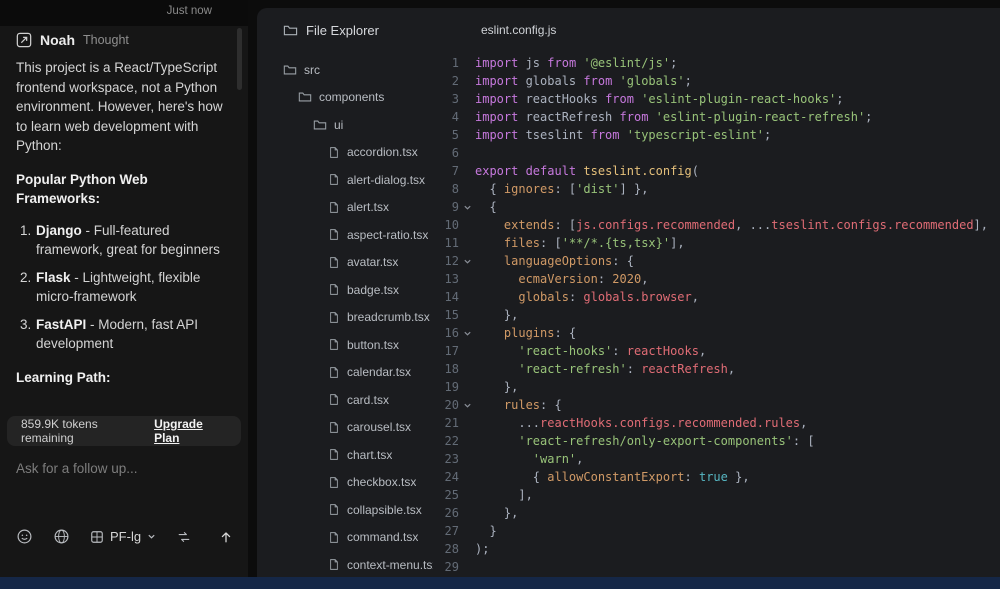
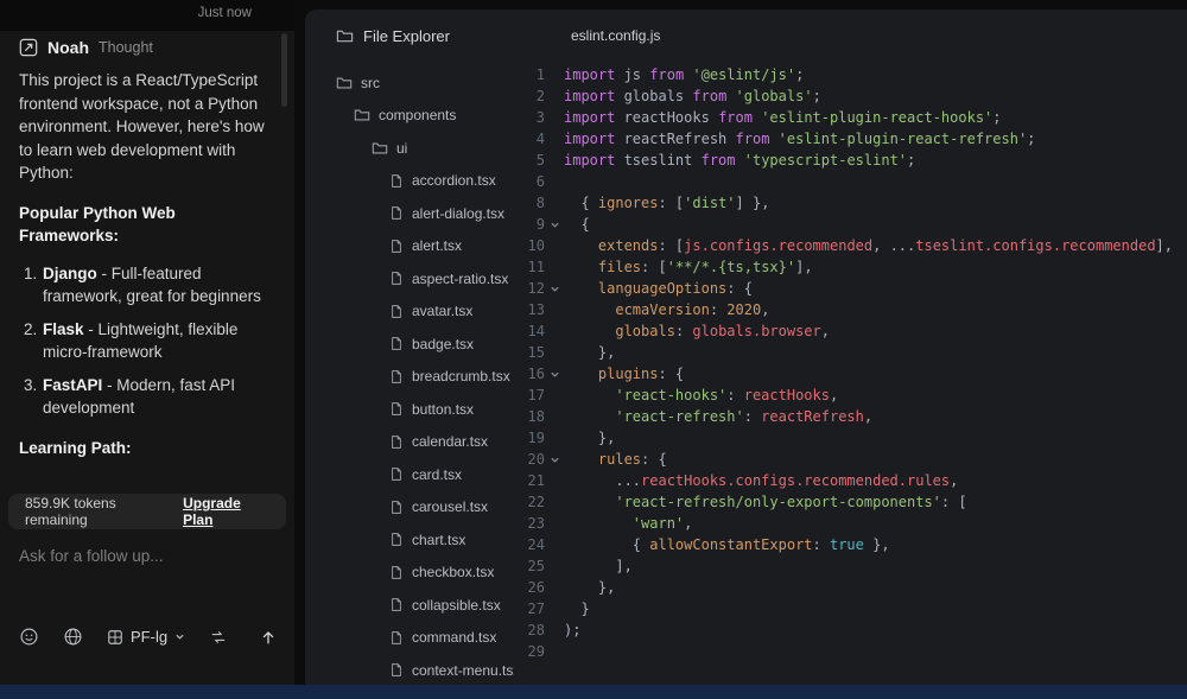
  Just now
  Noah
  Thought
  This project is a React/TypeScript frontend workspace, not a Python environment. However, here's how to learn web development with Python:
  Popular Python Web Frameworks:
  1.
  Django - Full-featured framework, great for beginners
  2.
  Flask - Lightweight, flexible micro-framework
  3.
  FastAPI - Modern, fast API development
  Learning Path:
  859.9K tokens remaining
  Upgrade Plan
  Ask for a follow up...
  PF-lg
  File Explorer
  eslint.config.js
  src
  components
  ui
  accordion.tsx
  alert-dialog.tsx
  alert.tsx
  aspect-ratio.tsx
  avatar.tsx
  badge.tsx
  breadcrumb.tsx
  button.tsx
  calendar.tsx
  card.tsx
  carousel.tsx
  chart.tsx
  checkbox.tsx
  collapsible.tsx
  command.tsx
  context-menu.ts
  1
  import js from '@eslint/js';
  2
  import globals from 'globals';
  3
  import reactHooks from 'eslint-plugin-react-hooks';
  4
  import reactRefresh from 'eslint-plugin-react-refresh';
  5
  import tseslint from 'typescript-eslint';
  6
- 7
- export default tseslint.config(
  8
  { ignores: ['dist'] },
  9
  {
  10
  extends: [js.configs.recommended, ...tseslint.configs.recommended],
  11
  files: ['**/*.{ts,tsx}'],
  12
  languageOptions: {
  13
  ecmaVersion: 2020,
  14
  globals: globals.browser,
  15
  },
  16
  plugins: {
  17
  'react-hooks': reactHooks,
  18
  'react-refresh': reactRefresh,
  19
  },
  20
  rules: {
  21
  ...reactHooks.configs.recommended.rules,
  22
  'react-refresh/only-export-components': [
  23
  'warn',
  24
  { allowConstantExport: true },
  25
  ],
  26
  },
  27
  }
  28
  );
  29
